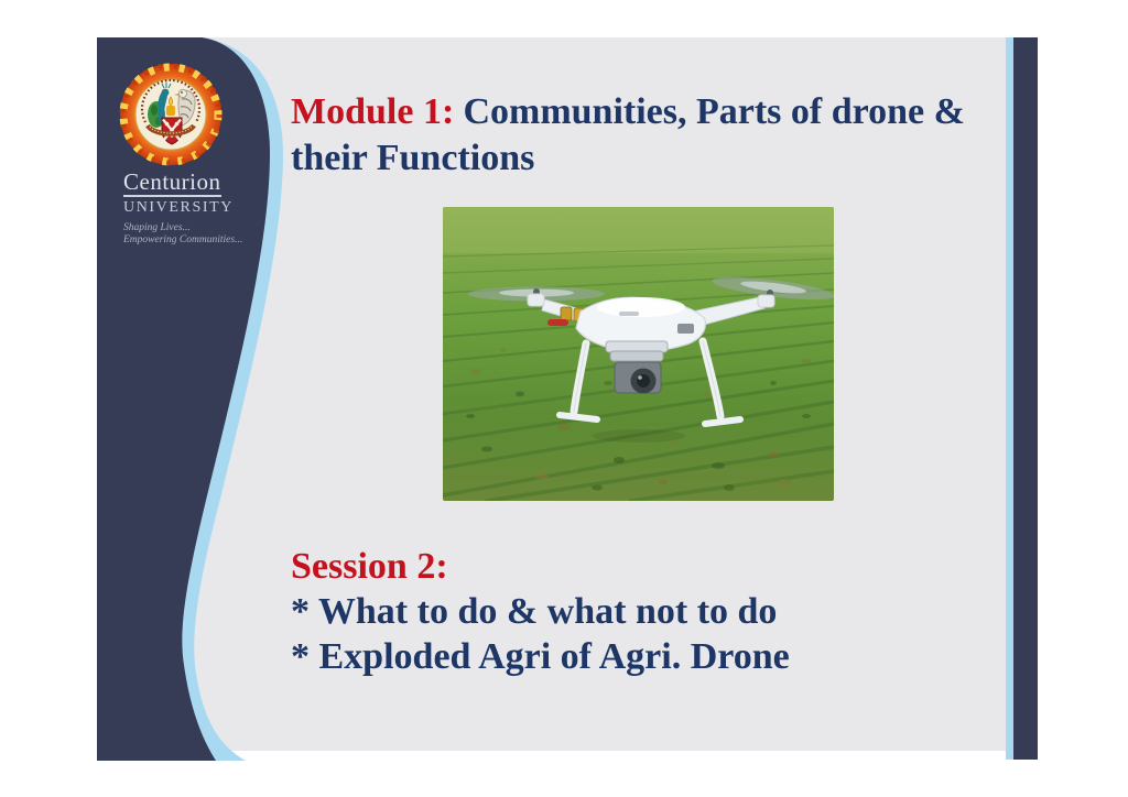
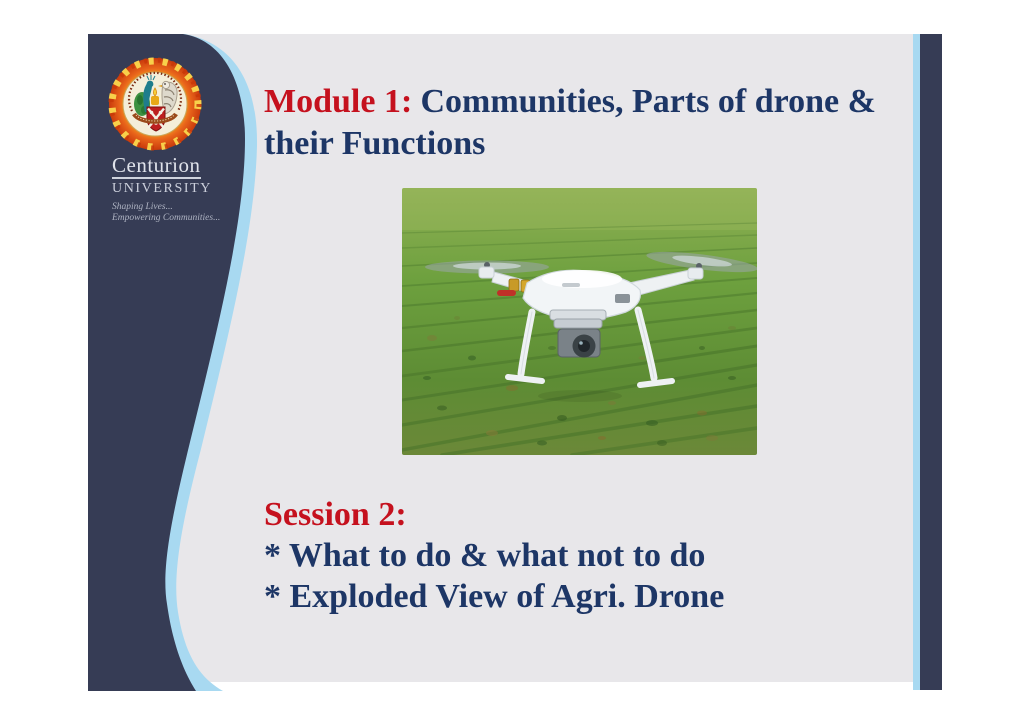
  Centurion
  UNIVERSITY
  Shaping Lives...
  Empowering Communities...
  Module 1: Communities, Parts of drone &
  their Functions
  Session 2:
  * What to do & what not to do
- * Exploded Agri of Agri. Drone
+ * Exploded View of Agri. Drone
